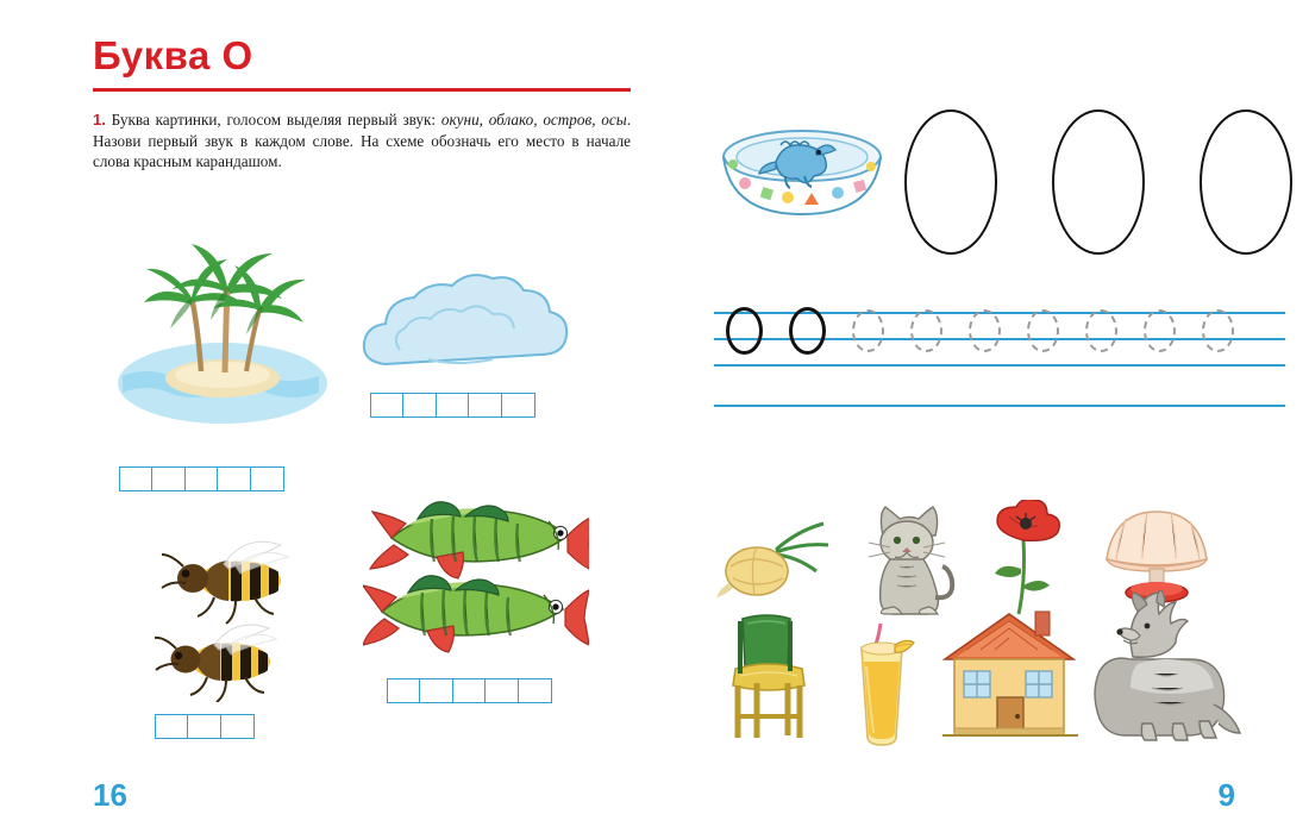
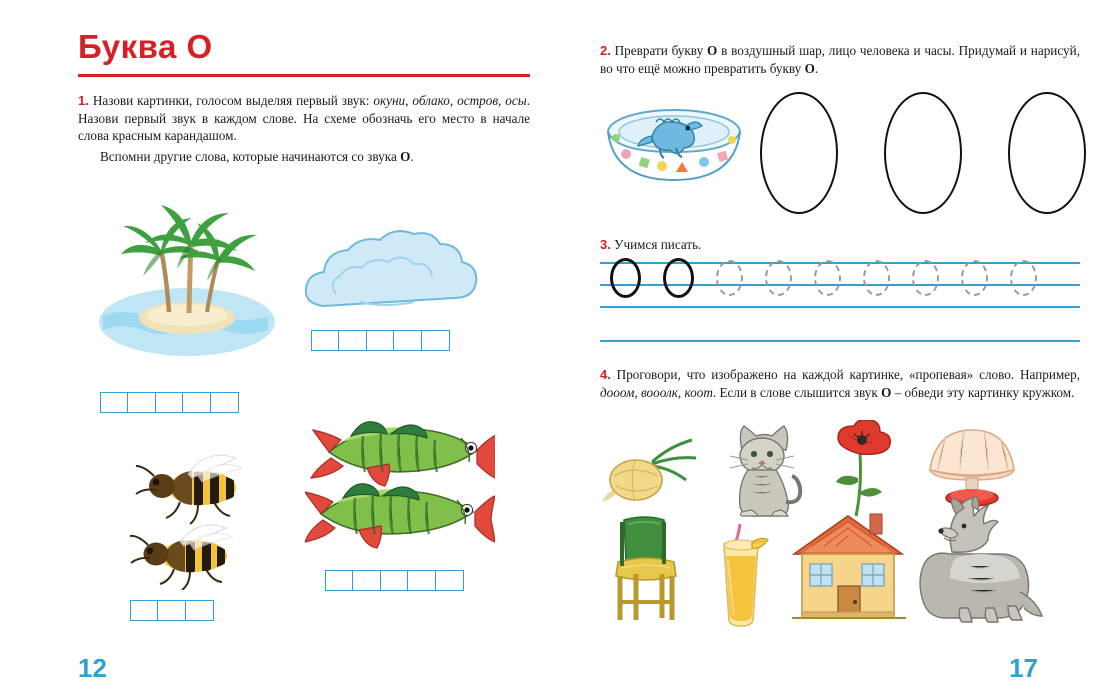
  Буква О
- 1. Буква картинки, голосом выделяя первый звук: окуни, облако, остров, осы. Назови первый звук в каждом слове. На схеме обозначь его место в начале слова красным карандашом.
+ 1. Назови картинки, голосом выделяя первый звук: окуни, облако, остров, осы. Назови первый звук в каждом слове. На схеме обозначь его место в начале слова красным карандашом.
+ Вспомни другие слова, которые начинаются со звука О.
- 16
+ 12
+ 2. Преврати букву О в воздушный шар, лицо человека и часы. Придумай и нарисуй, во что ещё можно превратить букву О.
+ 3. Учимся писать.
+ 4. Проговори, что изображено на каждой картинке, «пропевая» слово. Например, дооом, вооолк, коот. Если в слове слышится звук О – обведи эту картинку кружком.
- 9
+ 17
